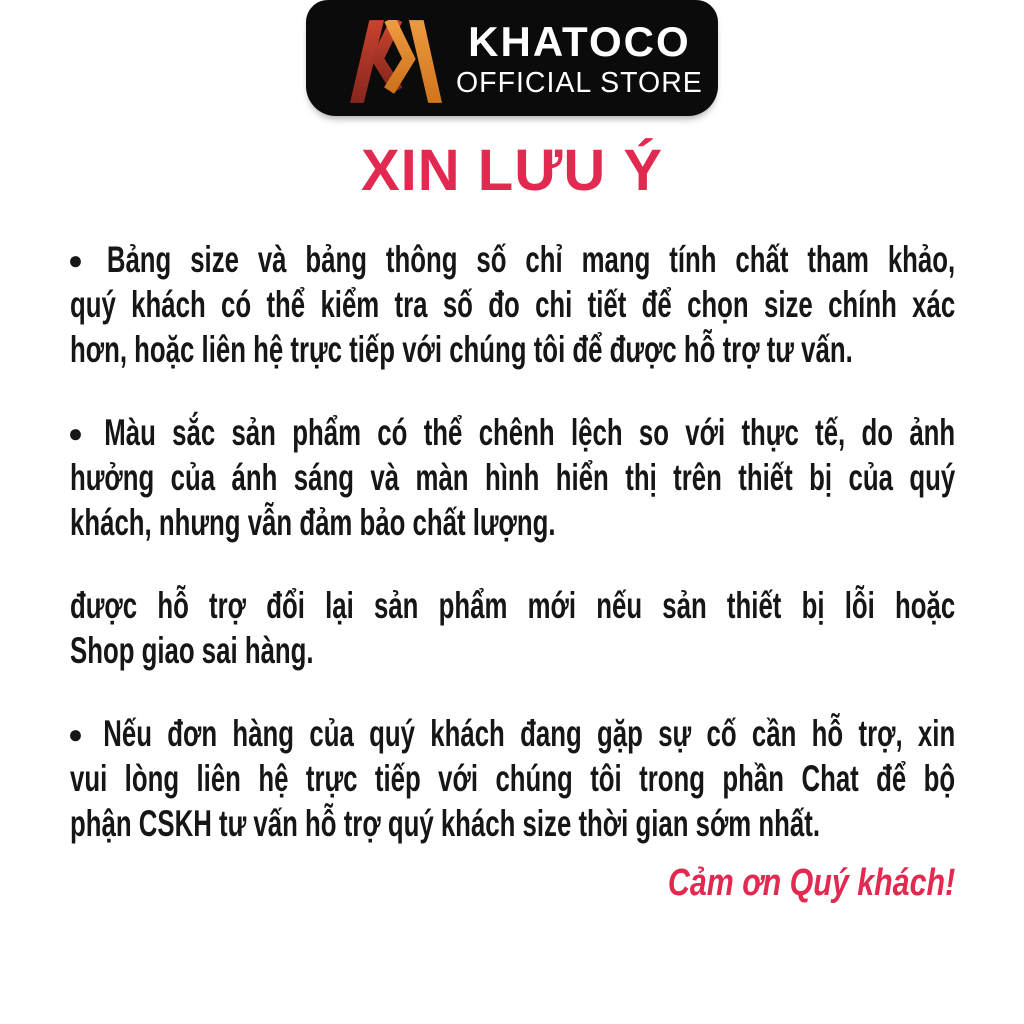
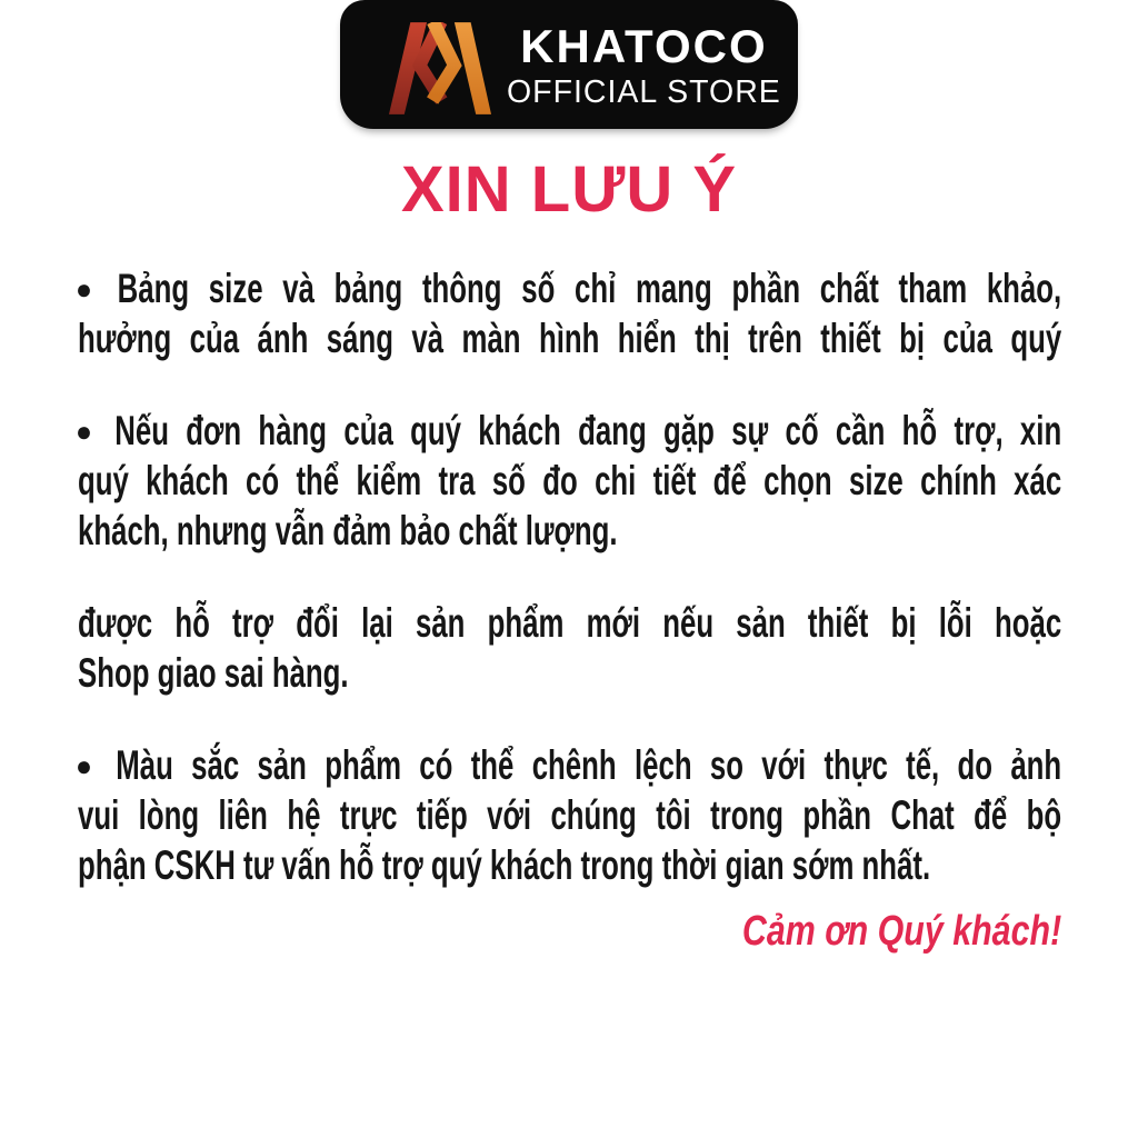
  KHATOCO
  OFFICIAL STORE
  XIN LƯU Ý
- ● Bảng size và bảng thông số chỉ mang tính chất tham khảo,
+ ● Bảng size và bảng thông số chỉ mang phần chất tham khảo,
- quý khách có thể kiểm tra số đo chi tiết để chọn size chính xác
+ hưởng của ánh sáng và màn hình hiển thị trên thiết bị của quý
- hơn, hoặc liên hệ trực tiếp với chúng tôi để được hỗ trợ tư vấn.
- ● Màu sắc sản phẩm có thể chênh lệch so với thực tế, do ảnh
+ ● Nếu đơn hàng của quý khách đang gặp sự cố cần hỗ trợ, xin
- hưởng của ánh sáng và màn hình hiển thị trên thiết bị của quý
+ quý khách có thể kiểm tra số đo chi tiết để chọn size chính xác
  khách, nhưng vẫn đảm bảo chất lượng.
  được hỗ trợ đổi lại sản phẩm mới nếu sản thiết bị lỗi hoặc
  Shop giao sai hàng.
- ● Nếu đơn hàng của quý khách đang gặp sự cố cần hỗ trợ, xin
+ ● Màu sắc sản phẩm có thể chênh lệch so với thực tế, do ảnh
  vui lòng liên hệ trực tiếp với chúng tôi trong phần Chat để bộ
- phận CSKH tư vấn hỗ trợ quý khách size thời gian sớm nhất.
+ phận CSKH tư vấn hỗ trợ quý khách trong thời gian sớm nhất.
  Cảm ơn Quý khách!
